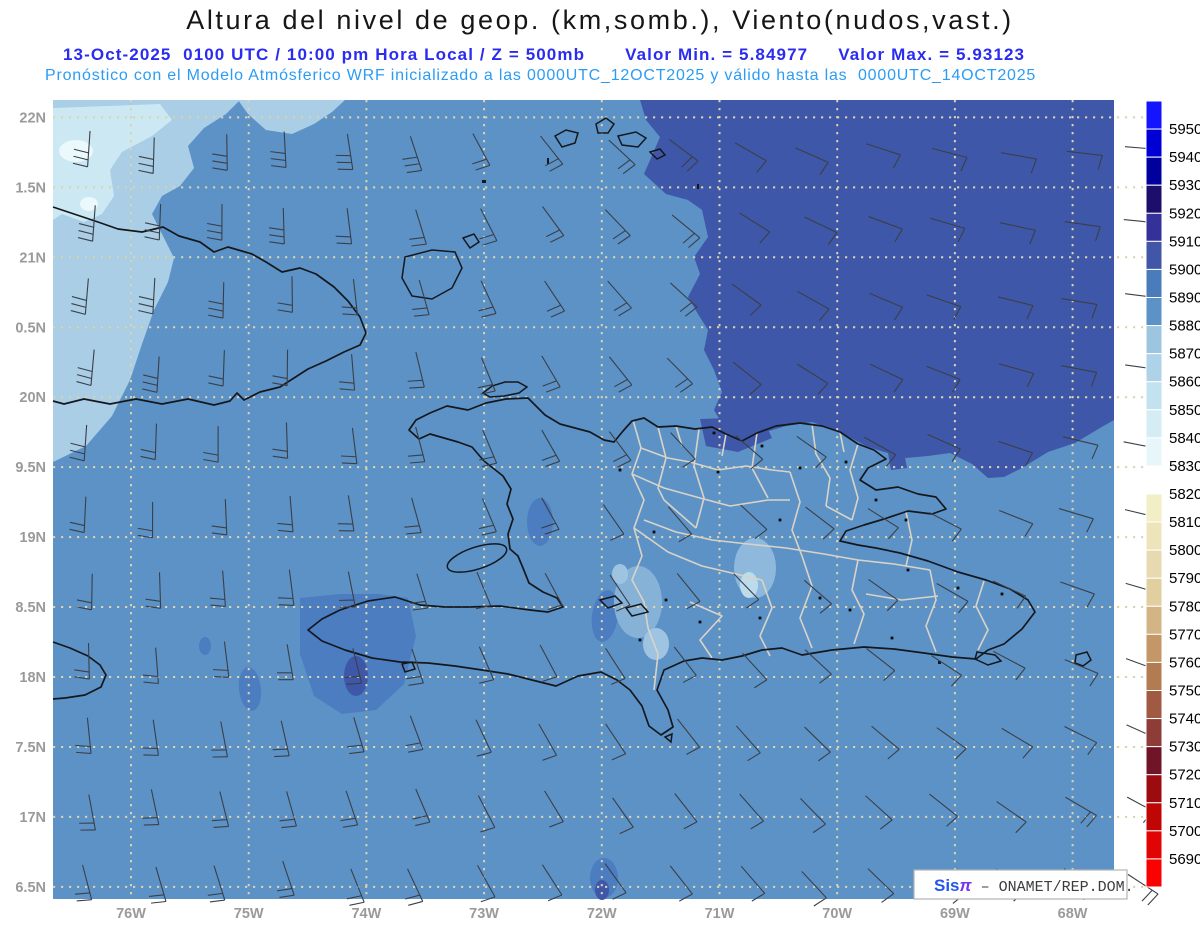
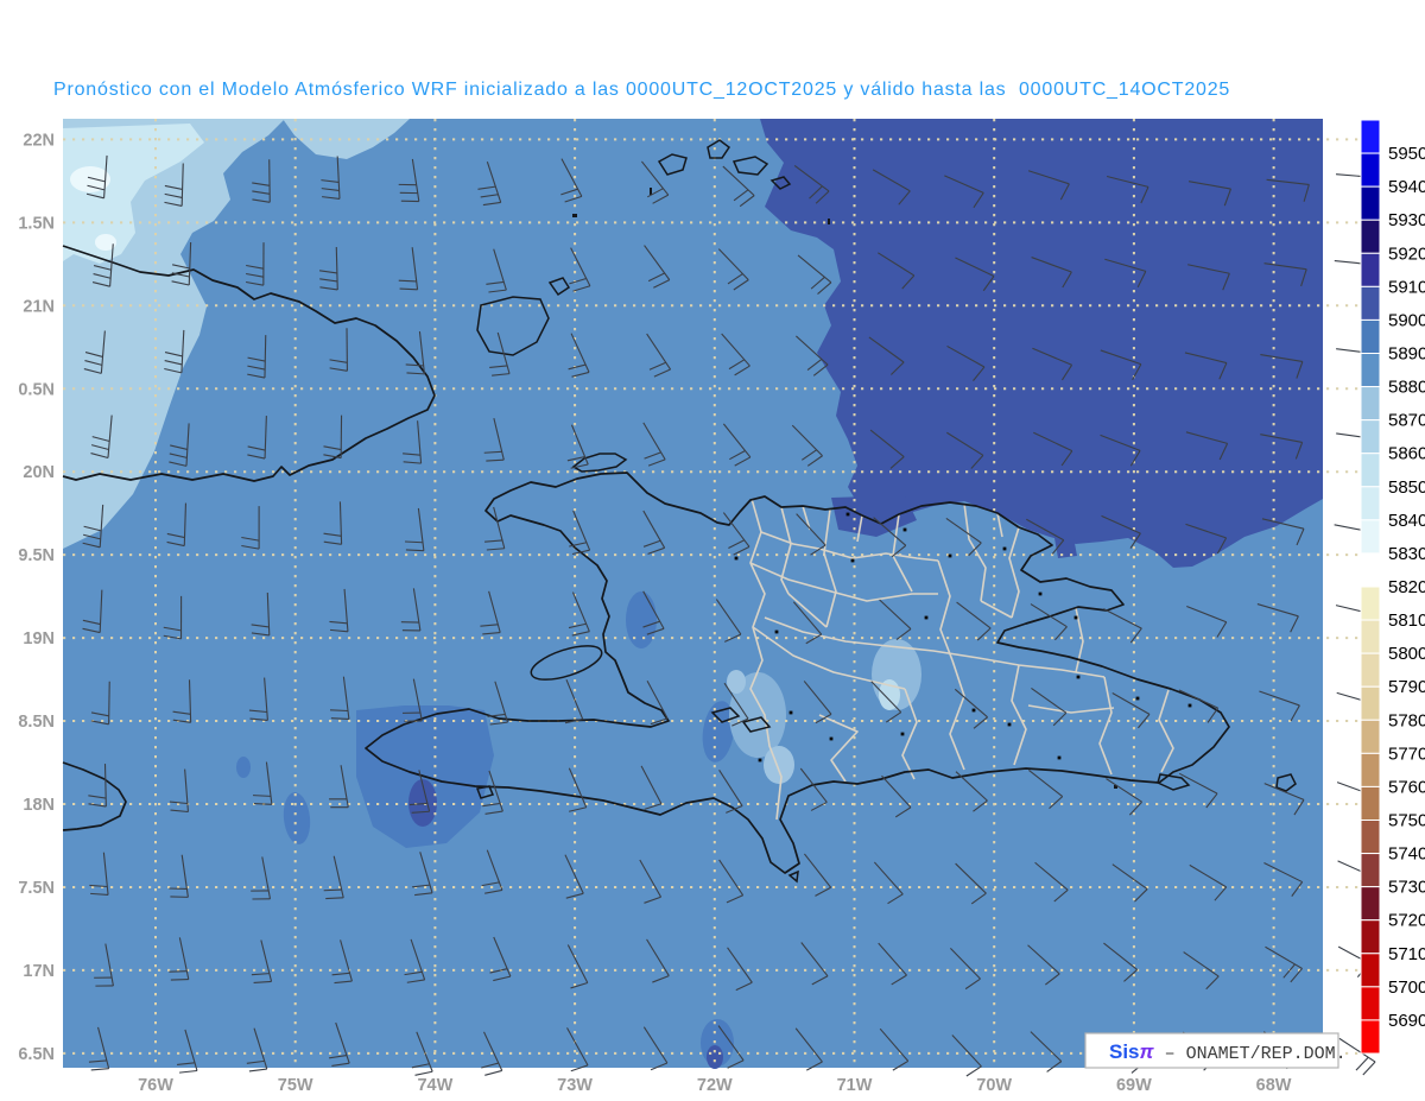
- Altura del nivel de geop. (km,somb.), Viento(nudos,vast.)
- 13-Oct-2025 0100 UTC / 10:00 pm Hora Local / Z = 500mb
- Valor Min. = 5.84977
- Valor Max. = 5.93123
  Pronóstico con el Modelo Atmósferico WRF inicializado a las 0000UTC_12OCT2025 y válido hasta las 0000UTC_14OCT2025
  22N
  1.5N
  21N
  0.5N
  20N
  9.5N
  19N
  8.5N
  18N
  7.5N
  17N
  6.5N
  76W
  75W
  74W
  73W
  72W
  71W
  70W
  69W
  68W
  5950
  5940
  5930
  5920
  5910
  5900
  5890
  5880
  5870
  5860
  5850
  5840
  5830
  5820
  5810
  5800
  5790
  5780
  5770
  5760
  5750
  5740
  5730
  5720
  5710
  5700
  5690
  Sisπ – ONAMET/REP.DOM.
